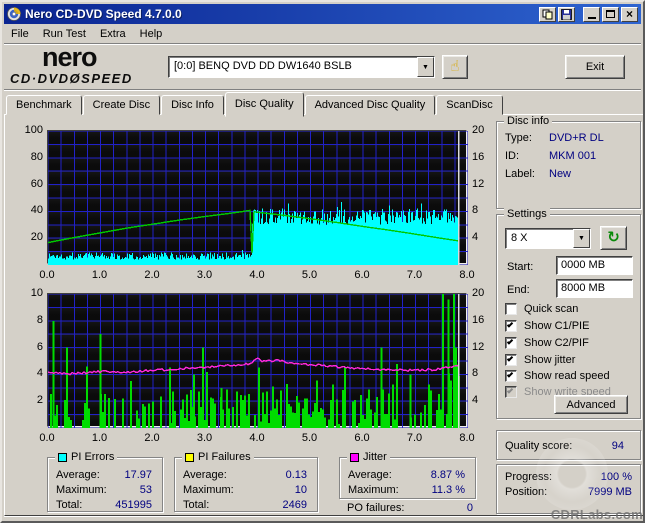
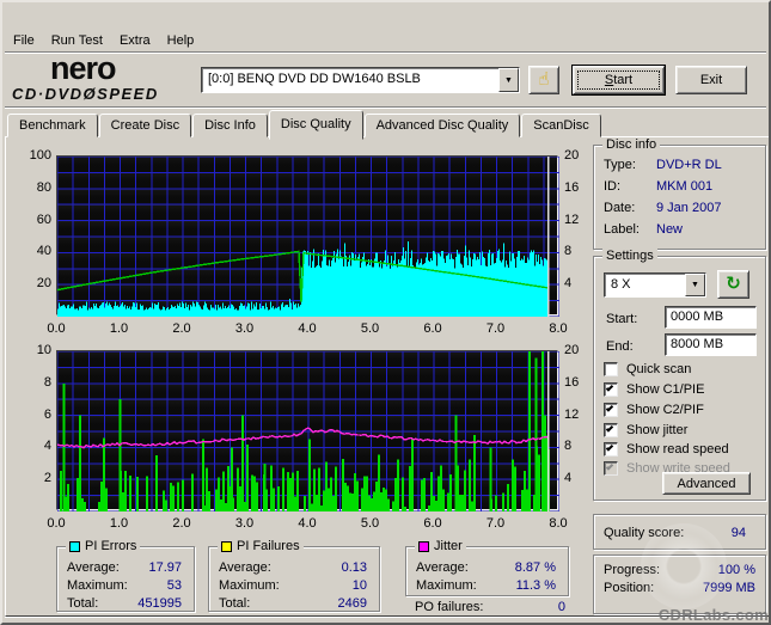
- Nero CD-DVD Speed 4.7.0.0
- ×
  File
  Run Test
  Extra
  Help
  nero
  CD·DVDØSPEED
  [0:0] BENQ DVD DD DW1640 BSLB
  ☝
+ Start
  Exit
  Benchmark
  Create Disc
  Disc Info
  Disc Quality
  Advanced Disc Quality
  ScanDisc
  0.0
  1.0
  2.0
  3.0
  4.0
  5.0
  6.0
  7.0
  8.0
  100
  80
  60
  40
  20
  20
  16
  12
  8
  4
  0.0
  1.0
  2.0
  3.0
  4.0
  5.0
  6.0
  7.0
  8.0
  10
  8
  6
  4
  2
  20
  16
  12
  8
  4
  PI Errors
  Average:
  17.97
  Maximum:
  53
  Total:
  451995
  PI Failures
  Average:
  0.13
  Maximum:
  10
  Total:
  2469
  Jitter
  Average:
  8.87 %
  Maximum:
  11.3 %
  PO failures:
  0
  Disc info
  Type:
  DVD+R DL
  ID:
  MKM 001
+ Date:
+ 9 Jan 2007
  Label:
  New
  Settings
  8 X
  ↻
  Start:
  0000 MB
  End:
  8000 MB
  Quick scan
  Show C1/PIE
  Show C2/PIF
  Show jitter
  Show read speed
  Show write speed
  Advanced
  94
  00 %
  Positio
  CDRLabs.com
